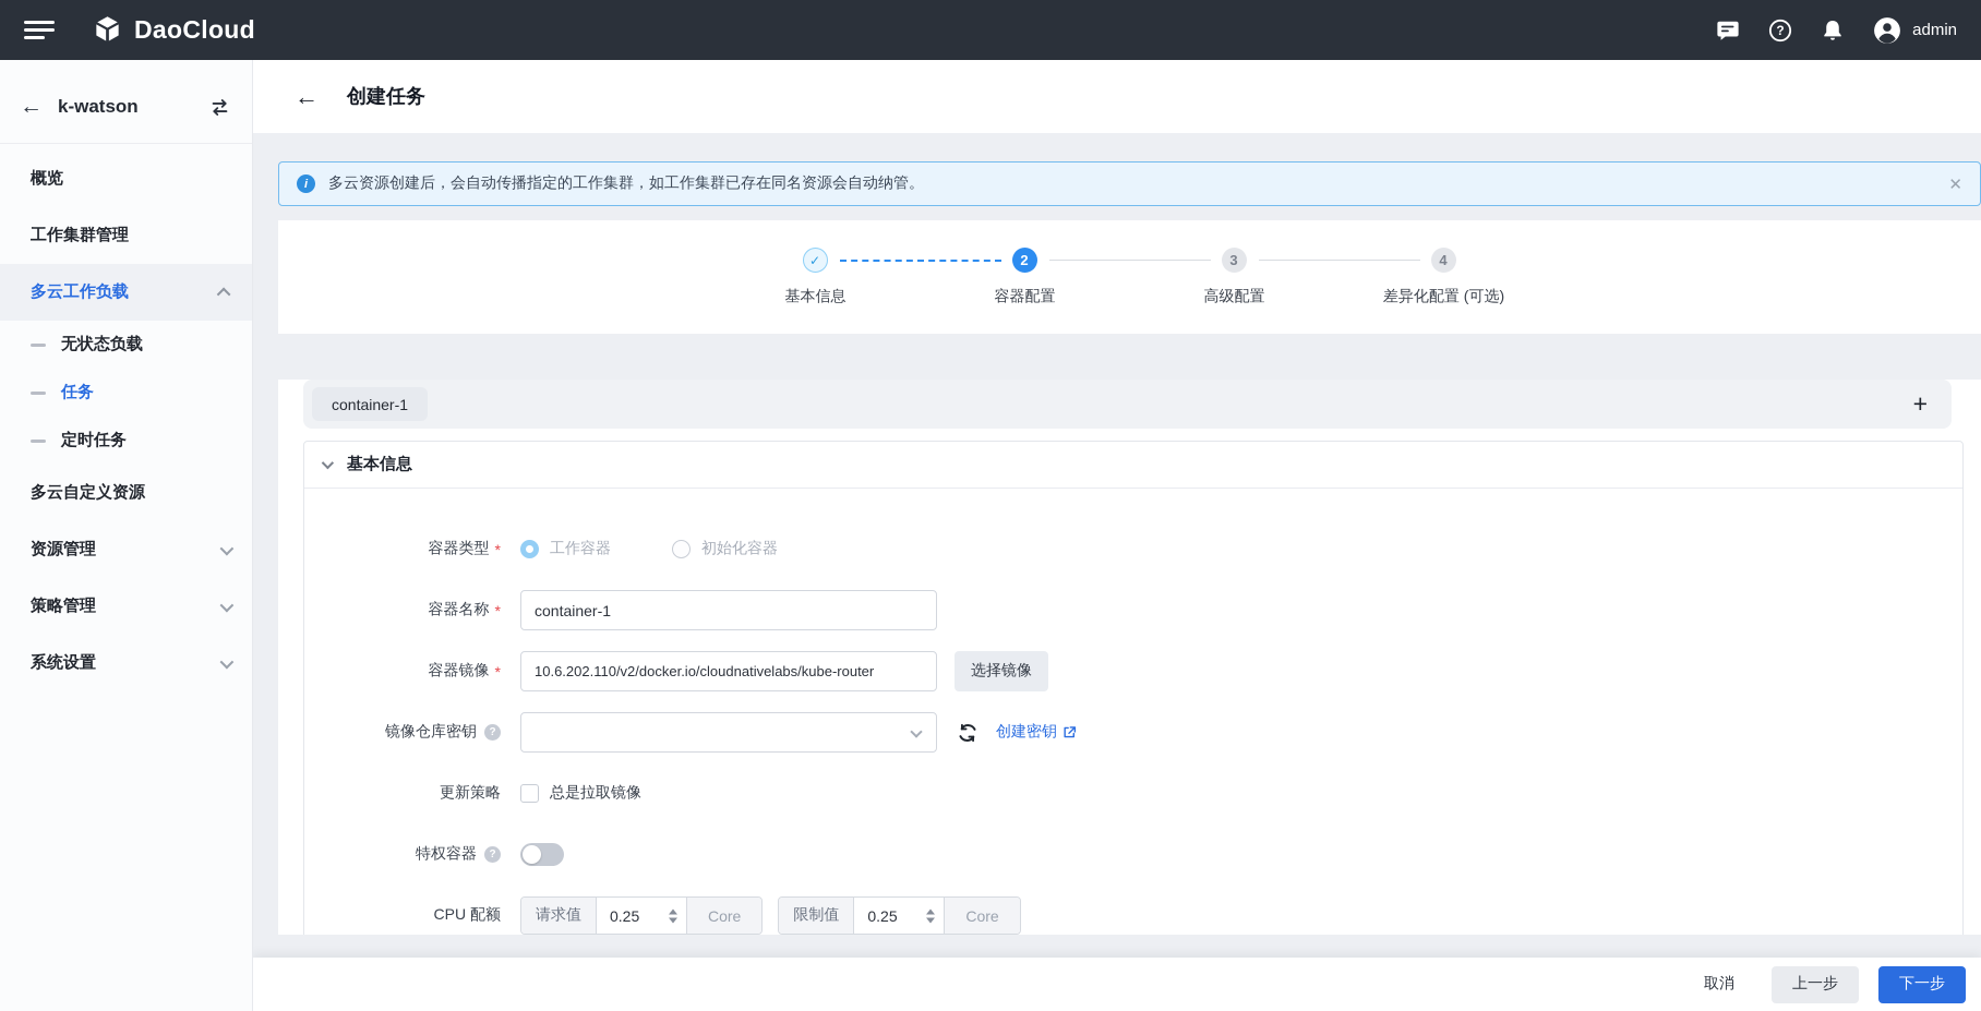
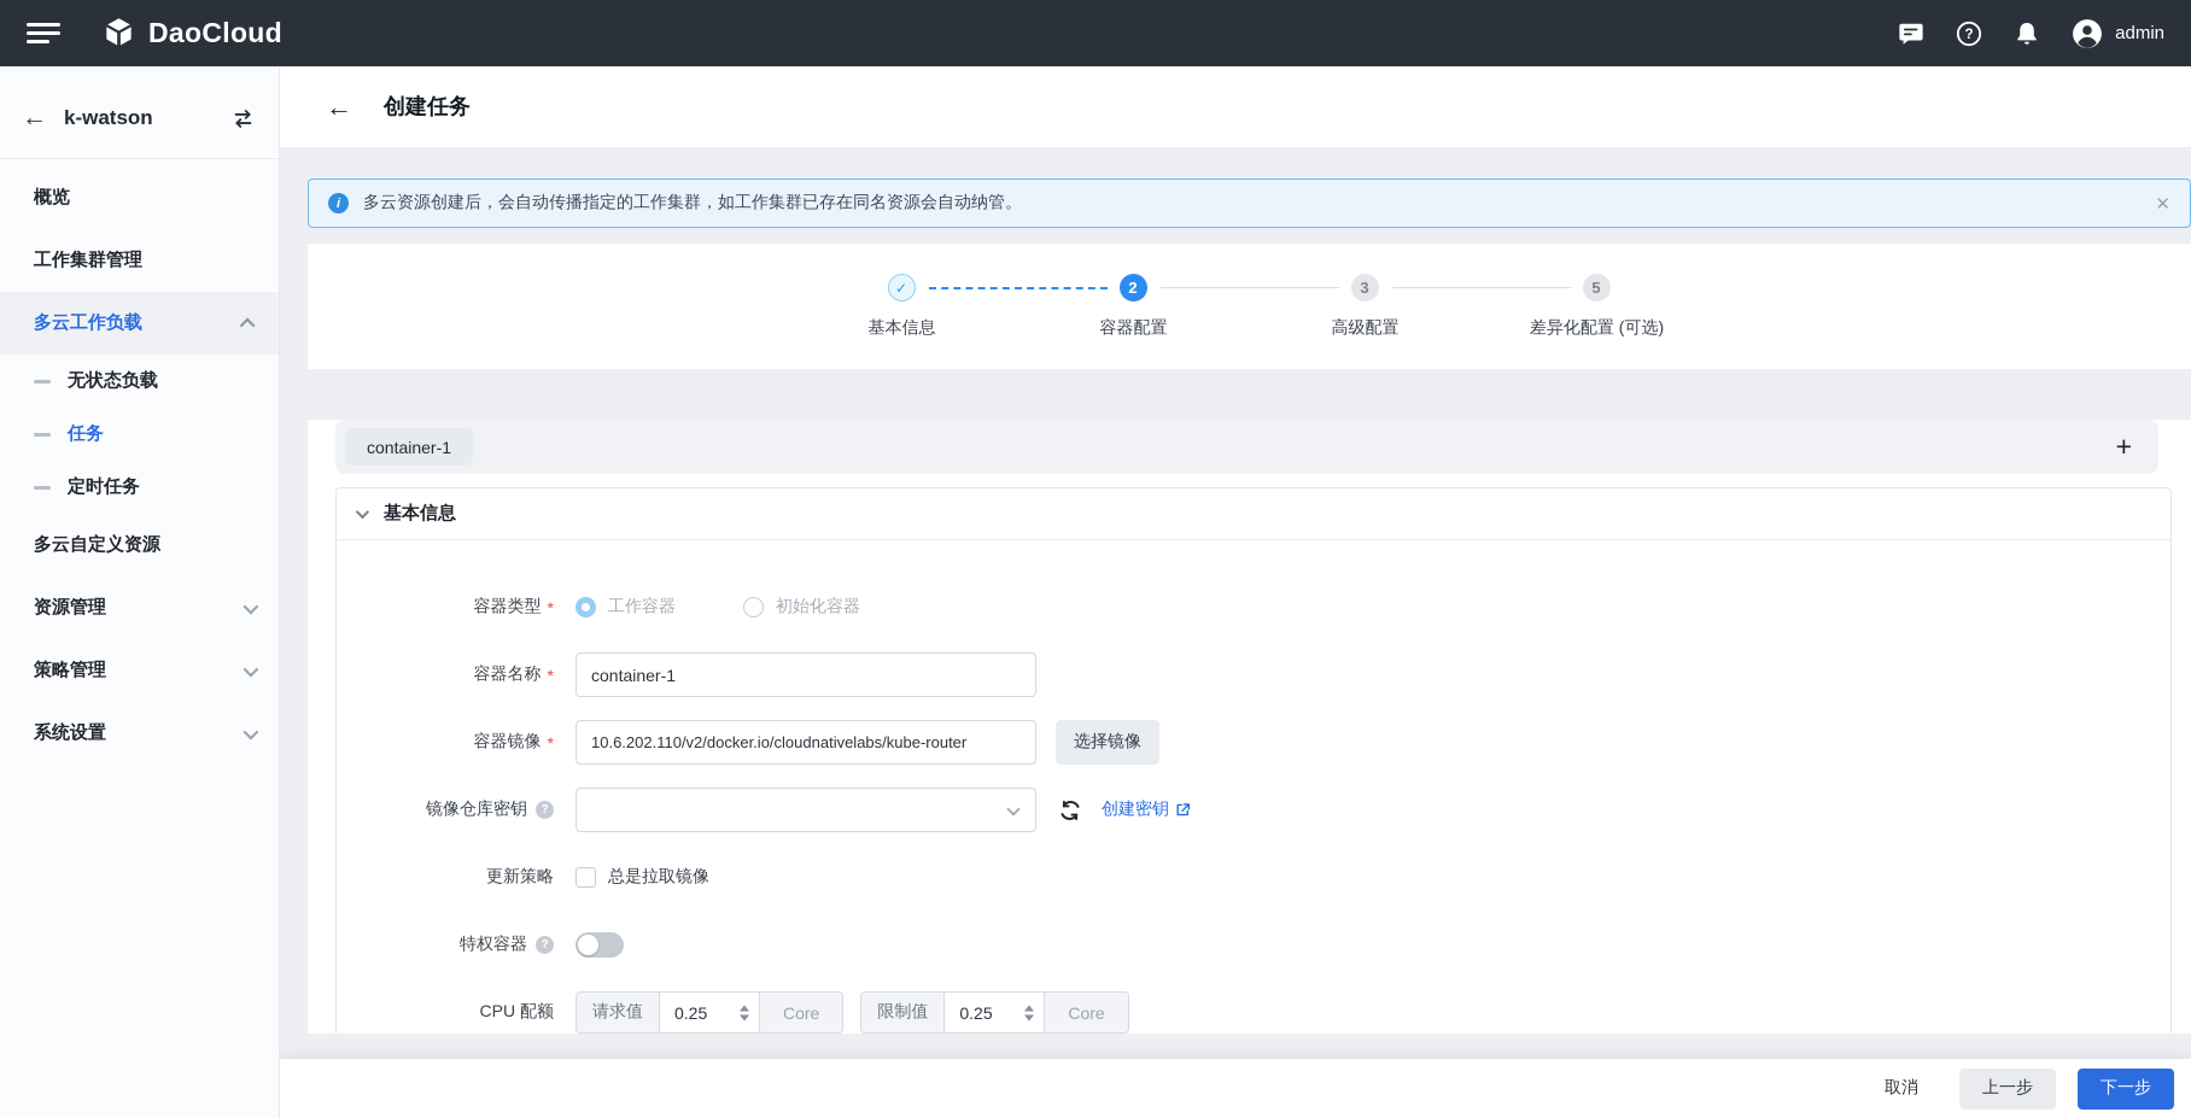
  DaoCloud
  ?
  admin
  ←
  k-watson
  概览
  工作集群管理
  多云工作负载
  无状态负载
  任务
  定时任务
  多云自定义资源
  资源管理
  策略管理
  系统设置
  ←
  创建任务
  i
  多云资源创建后，会自动传播指定的工作集群，如工作集群已存在同名资源会自动纳管。
  ✕
  ✓
  基本信息
  2
  容器配置
  3
  高级配置
- 4
+ 5
  差异化配置 (可选)
  container-1
  +
  基本信息
  容器类型
  *
  工作容器
  初始化容器
  容器名称
  *
  container-1
  容器镜像
  *
  10.6.202.110/v2/docker.io/cloudnativelabs/kube-router
  选择镜像
  镜像仓库密钥
  ?
  创建密钥
  更新策略
  总是拉取镜像
  特权容器
  ?
  CPU 配额
  请求值
  0.25
  Core
  限制值
  0.25
  Core
  取消
  上一步
  下一步
